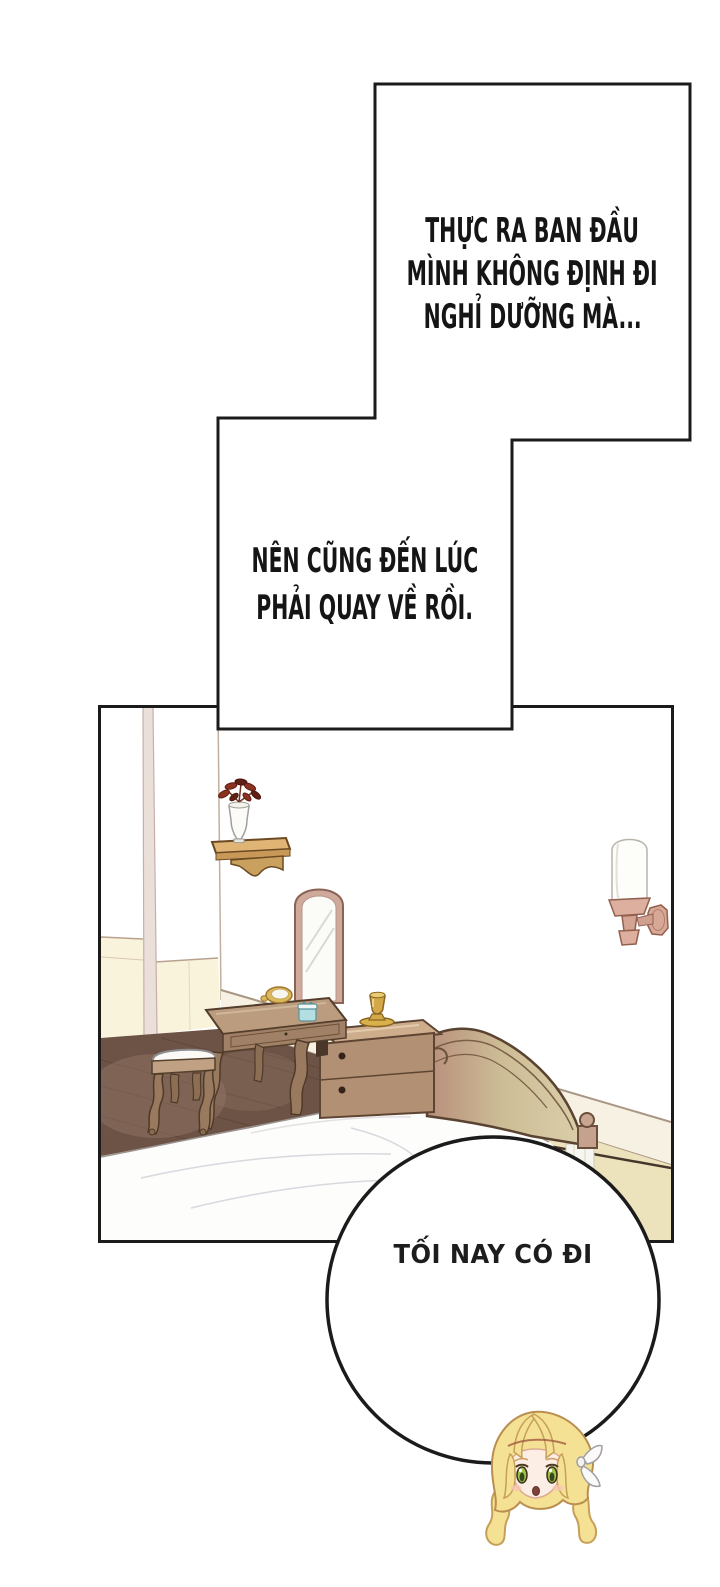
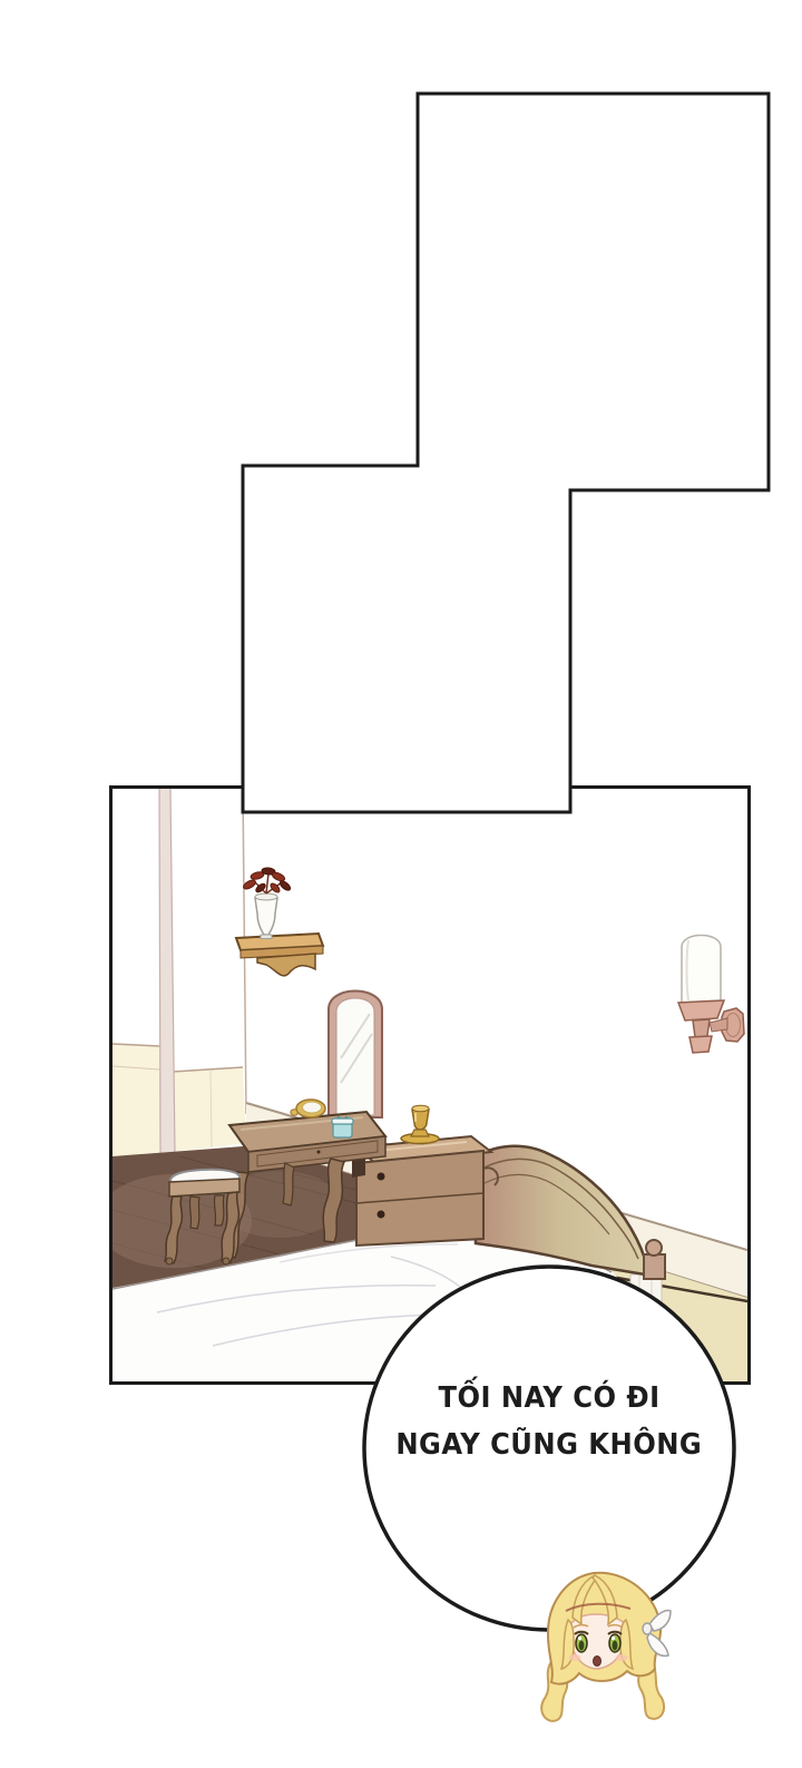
- THỰC RA BAN ĐẦU
- MÌNH KHÔNG ĐỊNH ĐI
- NGHỈ DƯỠNG MÀ...
- NÊN CŨNG ĐẾN LÚC
- PHẢI QUAY VỀ RỒI.
  TỐI NAY CÓ ĐI
+ NGAY CŨNG KHÔNG
